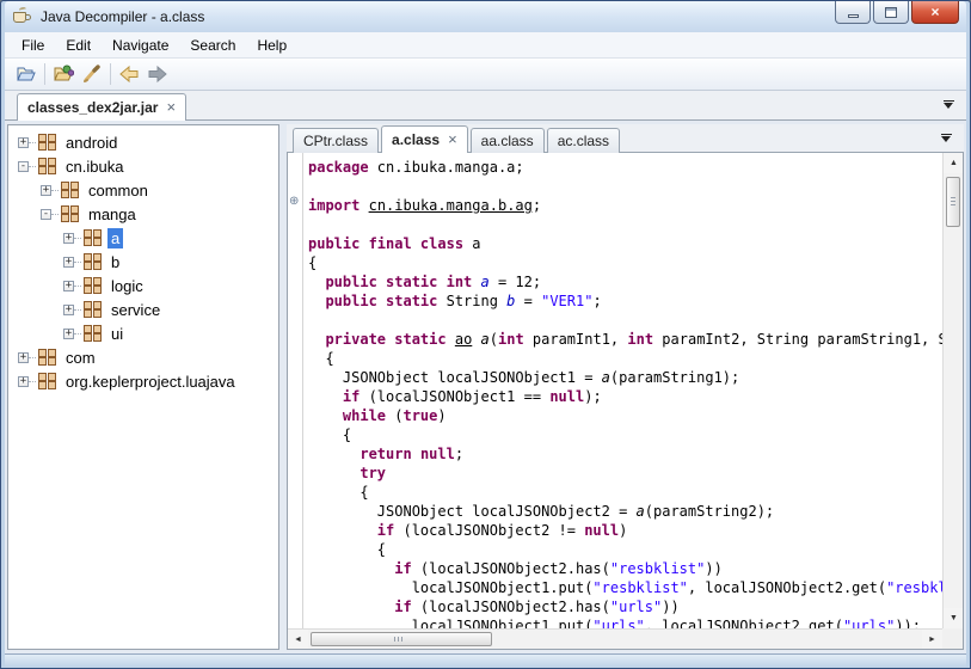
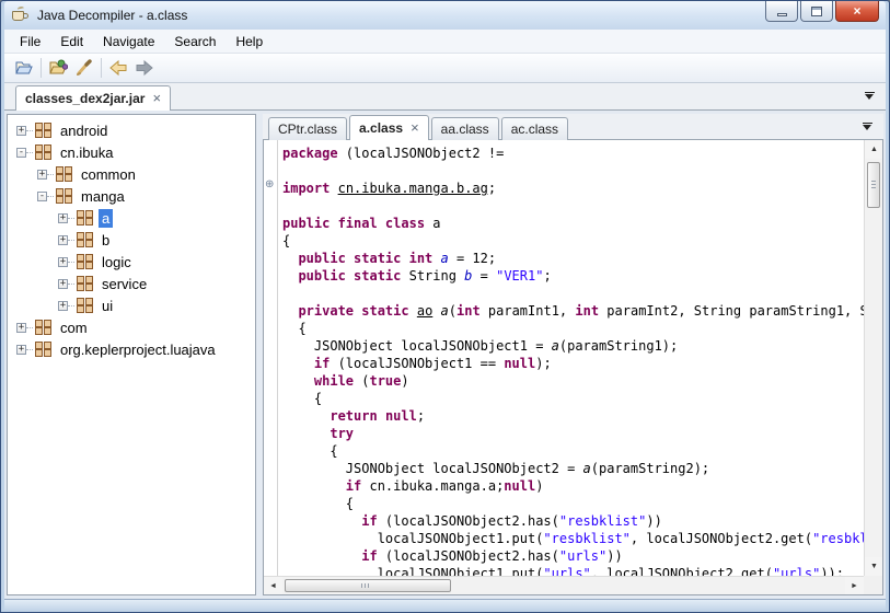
  Java Decompiler - a.class
  ×
  File
  Edit
  Navigate
  Search
  Help
  classes_dex2jar.jar
  ×
  +
  android
  -
  cn.ibuka
  +
  common
  -
  manga
  +
  a
  +
  b
  +
  logic
  +
  service
  +
  ui
  +
  com
  +
  org.keplerproject.luajava
  CPtr.class
  a.class
  ×
  aa.class
  ac.class
  ⊕
- package cn.ibuka.manga.a;
+ package (localJSONObject2 !=
  import cn.ibuka.manga.b.ag;
  public final class a
  {
  public static int a = 12;
  public static String b = "VER1";
  private static ao a(int paramInt1, int paramInt2, String paramString1,
  {
  JSONObject localJSONObject1 = a(paramString1);
  if (localJSONObject1 == null);
  while (true)
  {
  return null;
  try
  {
  JSONObject localJSONObject2 = a(paramString2);
- if (localJSONObject2 != null)
+ if cn.ibuka.manga.a;null)
  {
  if (localJSONObject2.has("resbklist"))
  localJSONObject1.put("resbklist", localJSONObject2.get("resbk
  if (localJSONObject2.has("urls"))
  localJSONObject1.put("urls", localJSONObject2.get("urls"));
